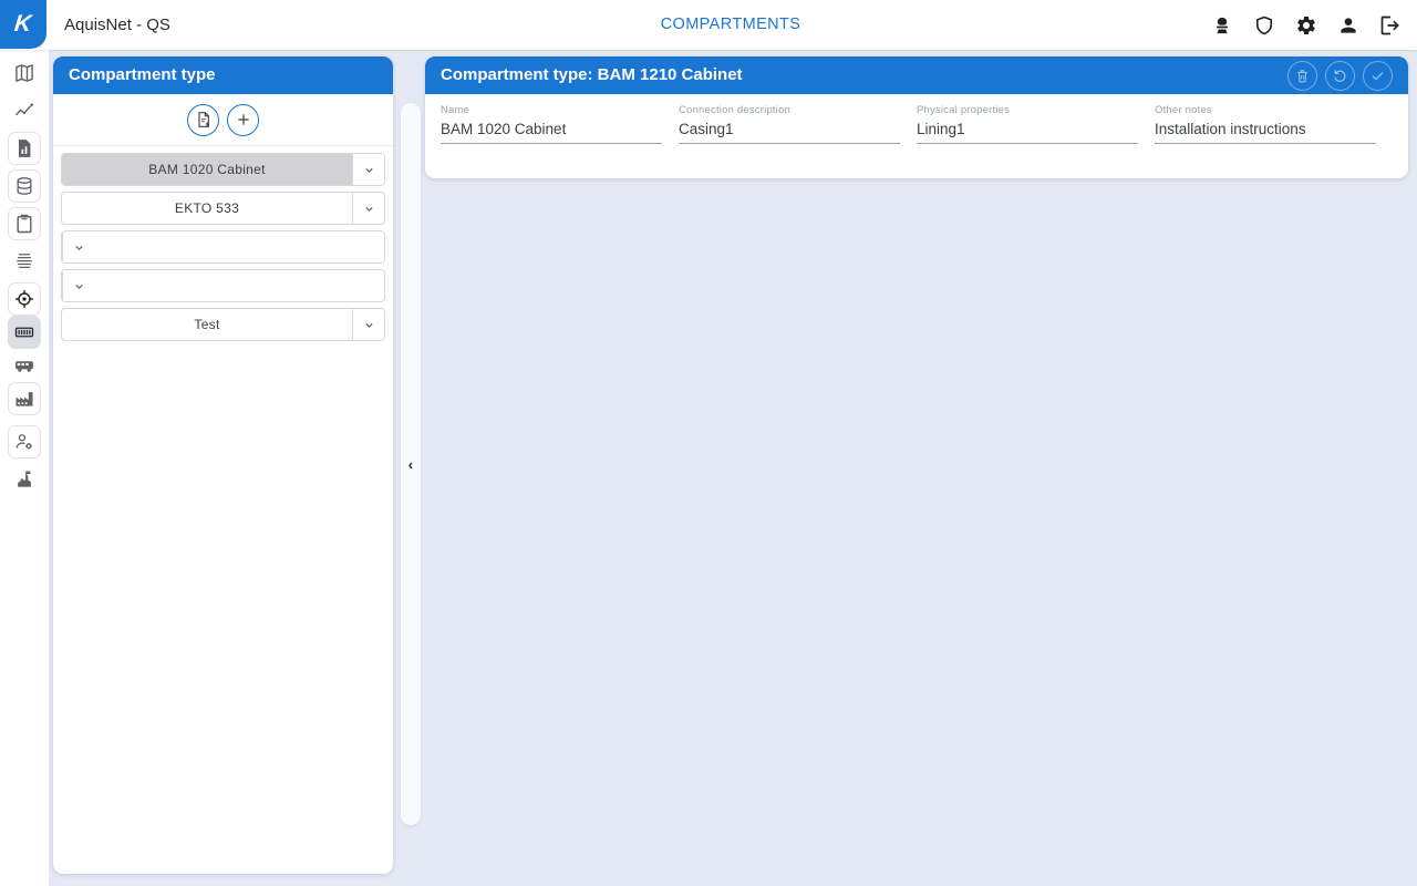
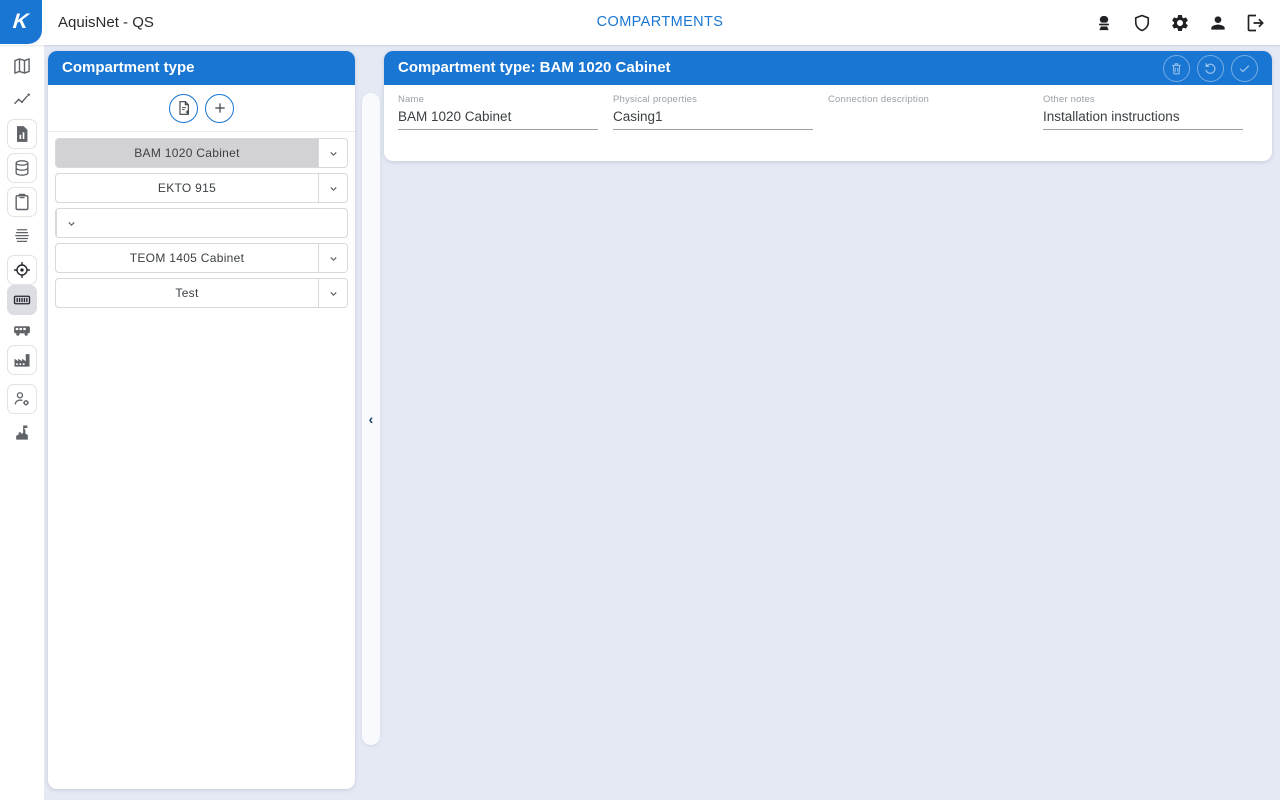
  AquisNet - QS
  COMPARTMENTS
  Compartment type
  BAM 1020 Cabinet
- EKTO 533
+ EKTO 915
+ TEOM 1405 Cabinet
  Test
  ‹
- Compartment type: BAM 1210 Cabinet
+ Compartment type: BAM 1020 Cabinet
  Name
  BAM 1020 Cabinet
- Connection description
+ Physical properties
  Casing1
- Physical properties
+ Connection description
- Lining1
  Other notes
  Installation instructions
